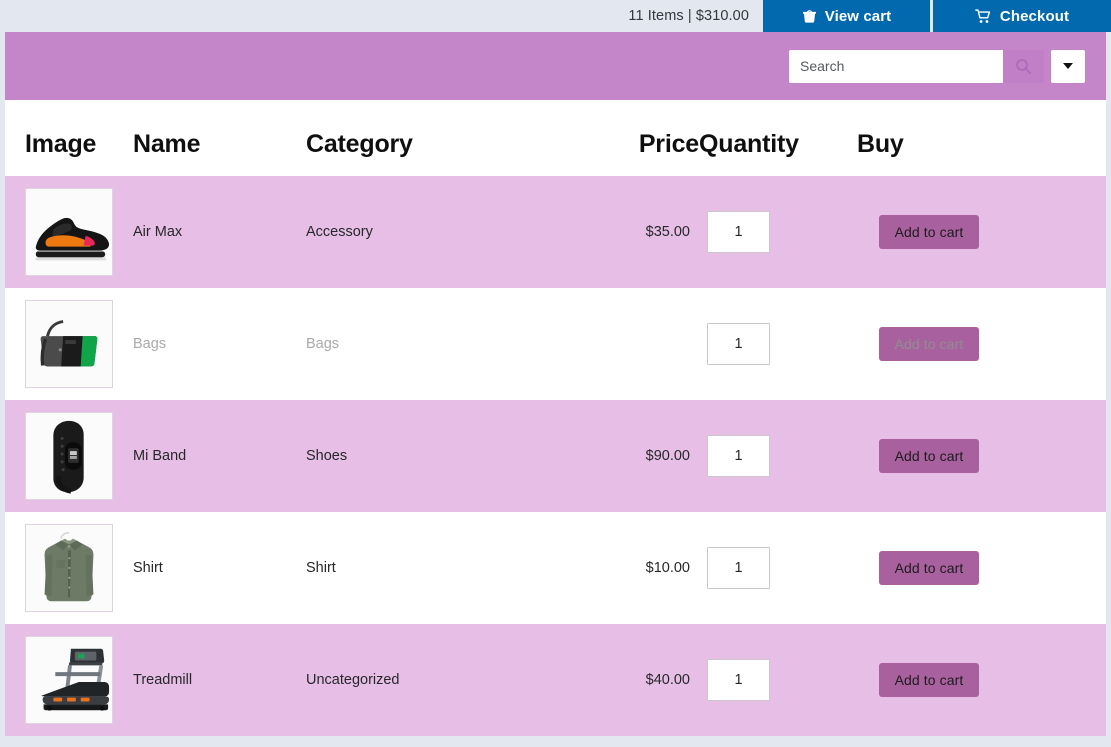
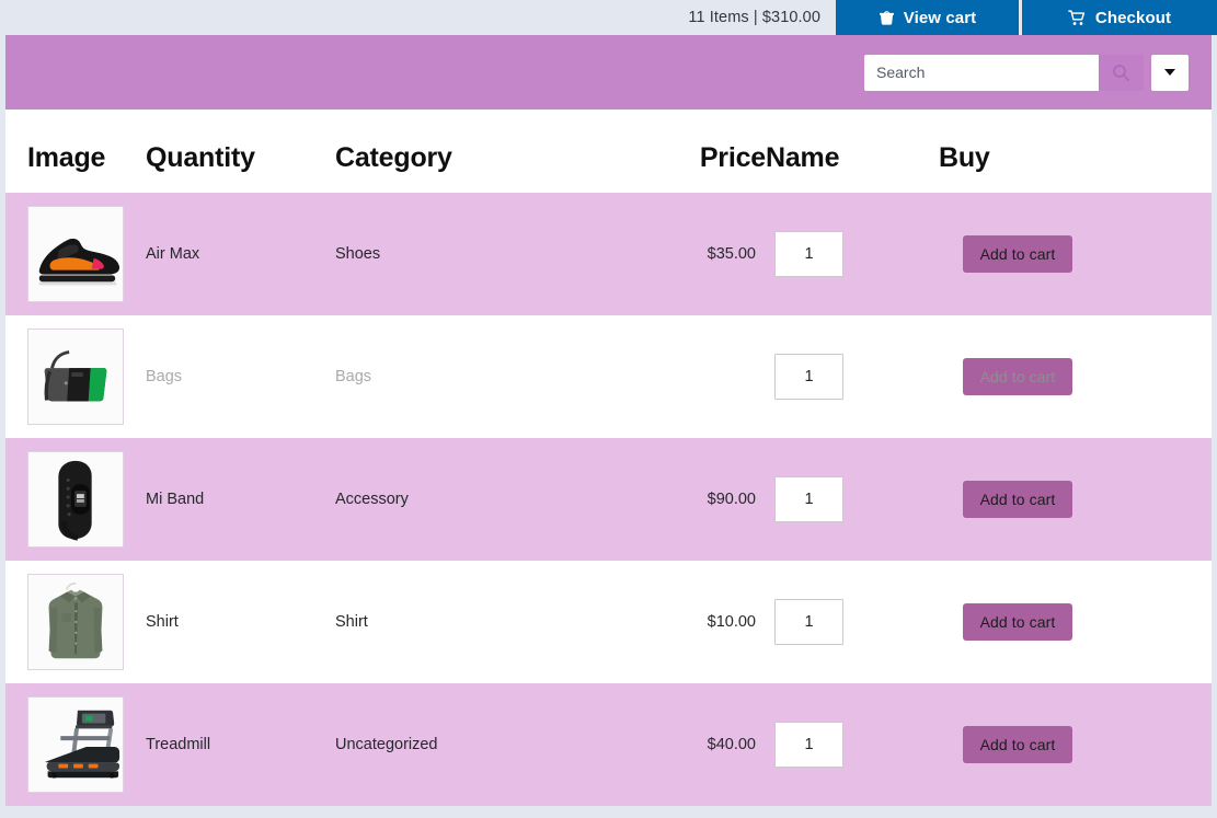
  11 Items | $310.00
  View cart
  Checkout
  Search
  Image
- Name
+ Quantity
  Category
  Price
- Quantity
+ Name
  Buy
  Air Max
- Accessory
+ Shoes
  $35.00
  1
  Add to cart
  Bags
  Bags
  1
  Add to cart
  Mi Band
- Shoes
+ Accessory
  $90.00
  1
  Add to cart
  Shirt
  Shirt
  $10.00
  1
  Add to cart
  Treadmill
  Uncategorized
  $40.00
  1
  Add to cart
